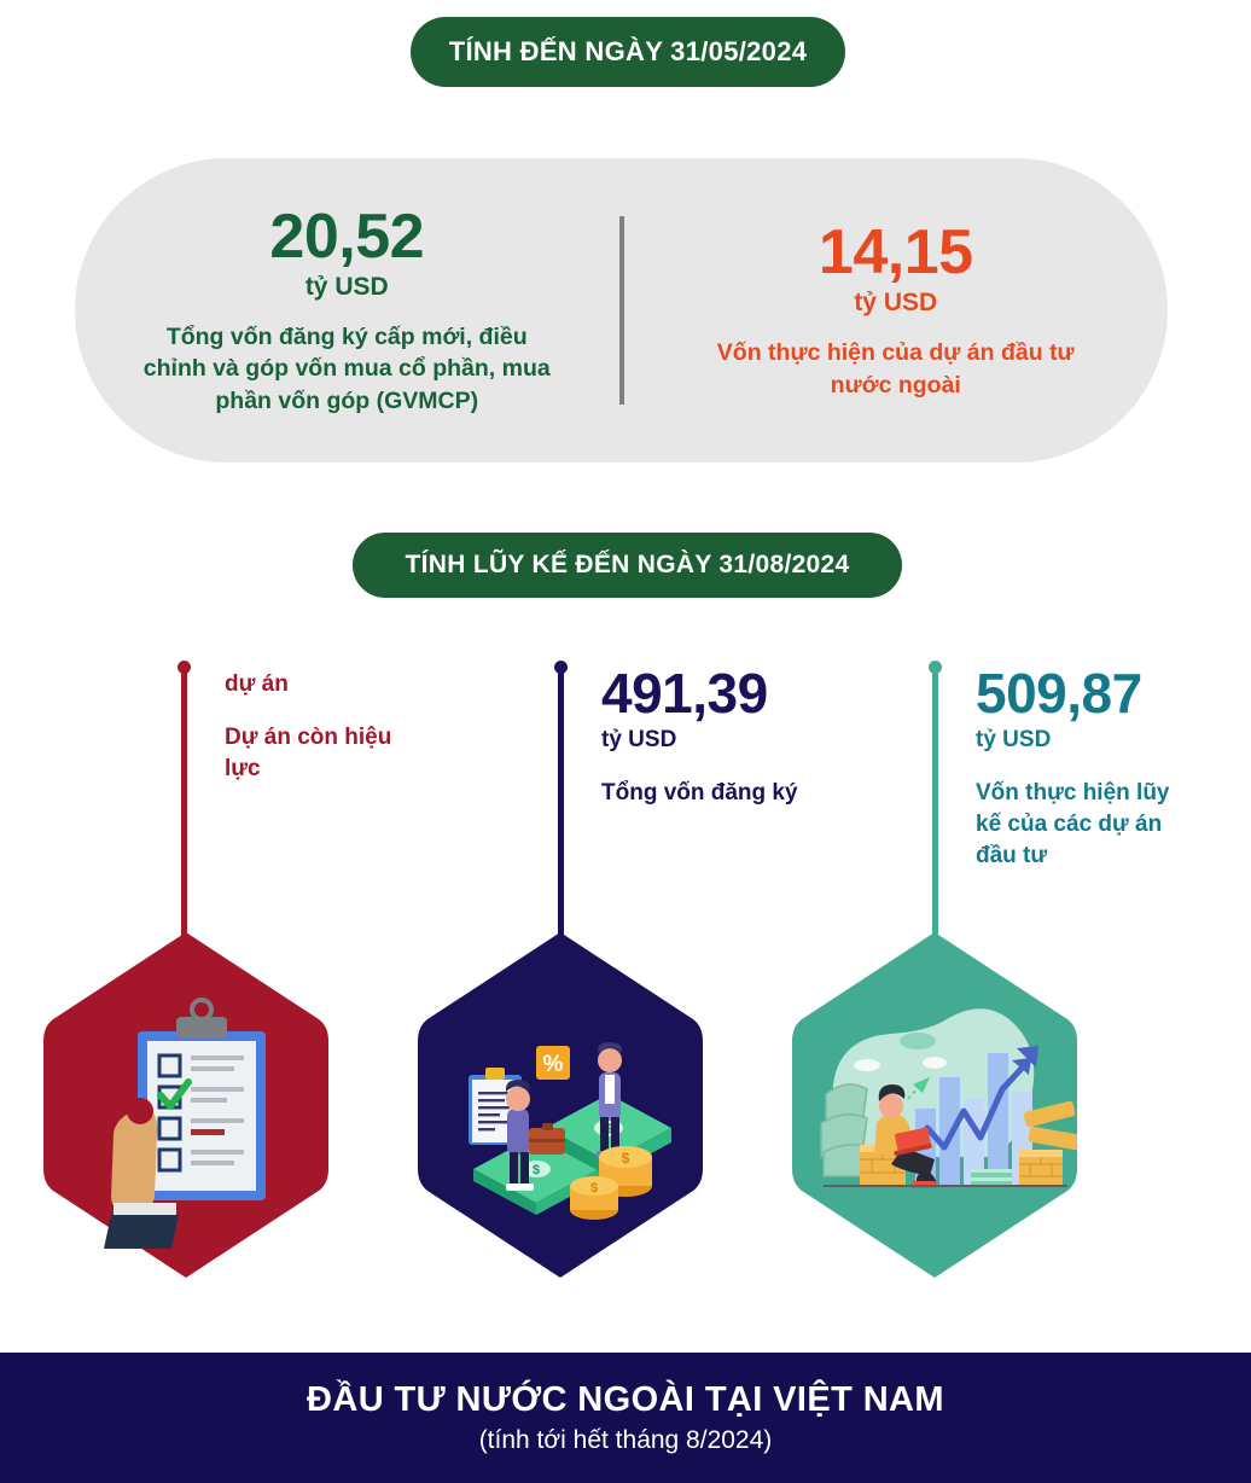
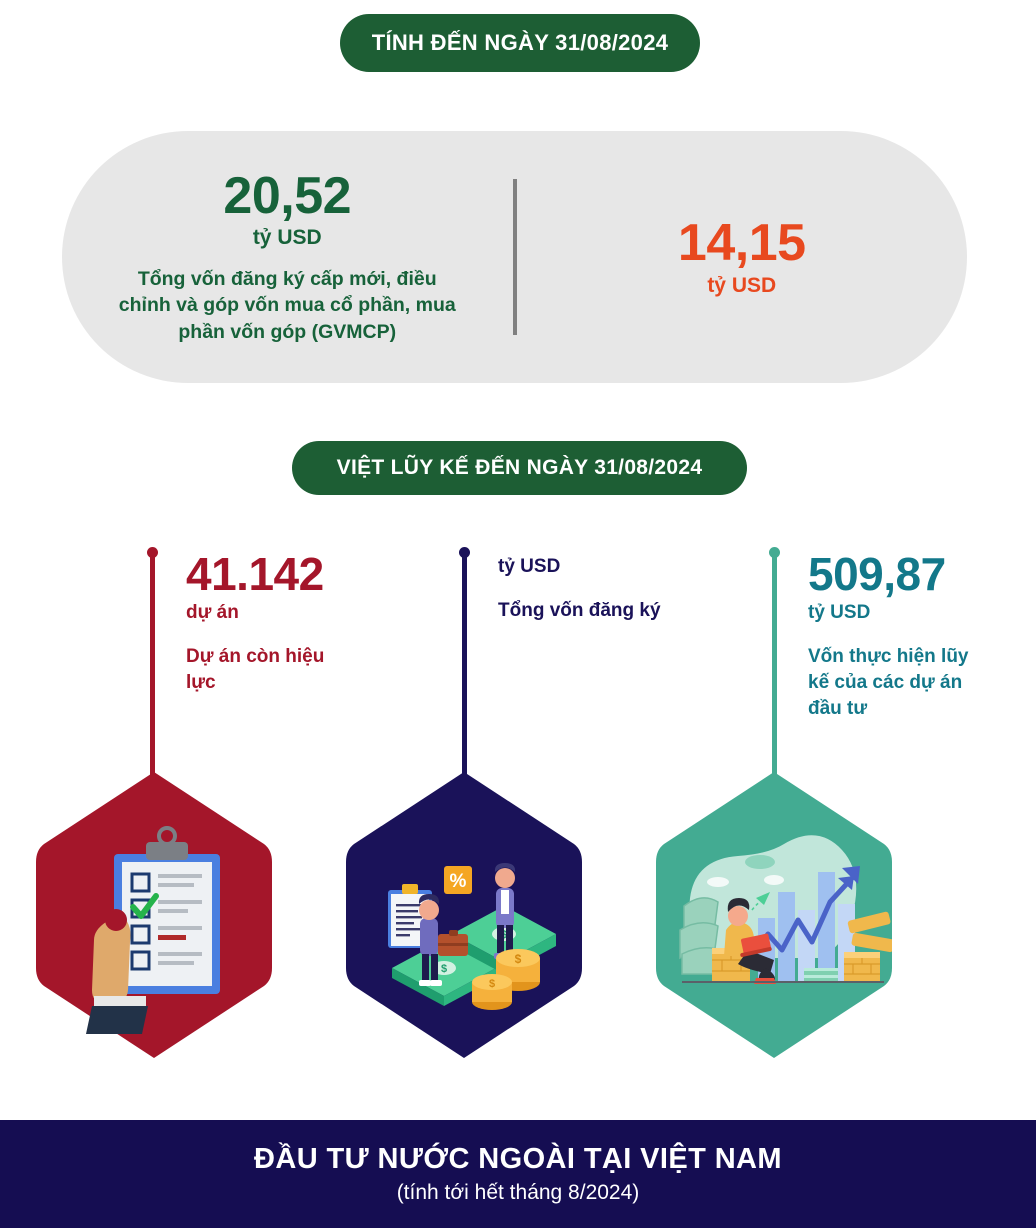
- TÍNH ĐẾN NGÀY 31/05/2024
+ TÍNH ĐẾN NGÀY 31/08/2024
  20,52
  tỷ USD
  Tổng vốn đăng ký cấp mới, điều chỉnh và góp vốn mua cổ phần, mua phần vốn góp (GVMCP)
  14,15
  tỷ USD
- Vốn thực hiện của dự án đầu tư nước ngoài
- TÍNH LŨY KẾ ĐẾN NGÀY 31/08/2024
+ VIỆT LŨY KẾ ĐẾN NGÀY 31/08/2024
+ 41.142
  dự án
  Dự án còn hiệu lực
- 491,39
  tỷ USD
  Tổng vốn đăng ký
  509,87
  tỷ USD
  Vốn thực hiện lũy kế của các dự án đầu tư
  $
  %
  $
  $
  ĐẦU TƯ NƯỚC NGOÀI TẠI VIỆT NAM
  (tính tới hết tháng 8/2024)
